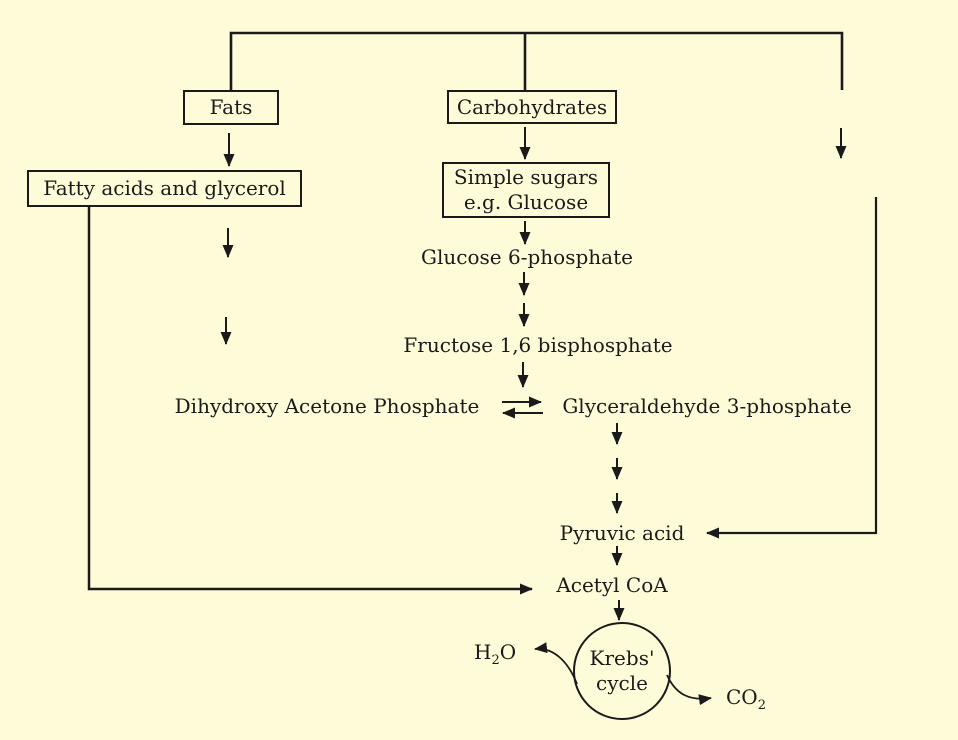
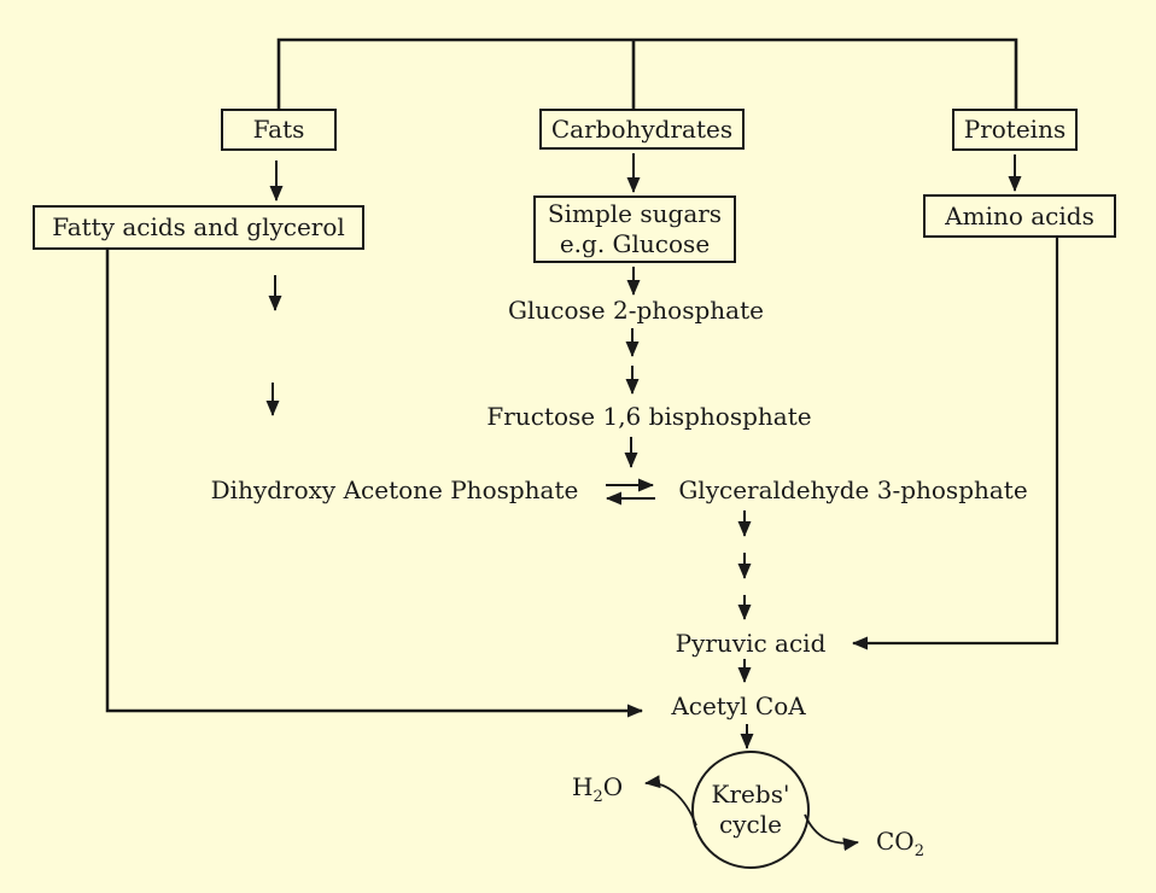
  Fats
  Carbohydrates
+ Proteins
  Fatty acids and glycerol
  Simple sugars
  e.g. Glucose
+ Amino acids
- Glucose 6-phosphate
+ Glucose 2-phosphate
  Fructose 1,6 bisphosphate
  Dihydroxy Acetone Phosphate
  Glyceraldehyde 3-phosphate
  Pyruvic acid
  Acetyl CoA
  H2O
  CO2
  Krebs'
  cycle
